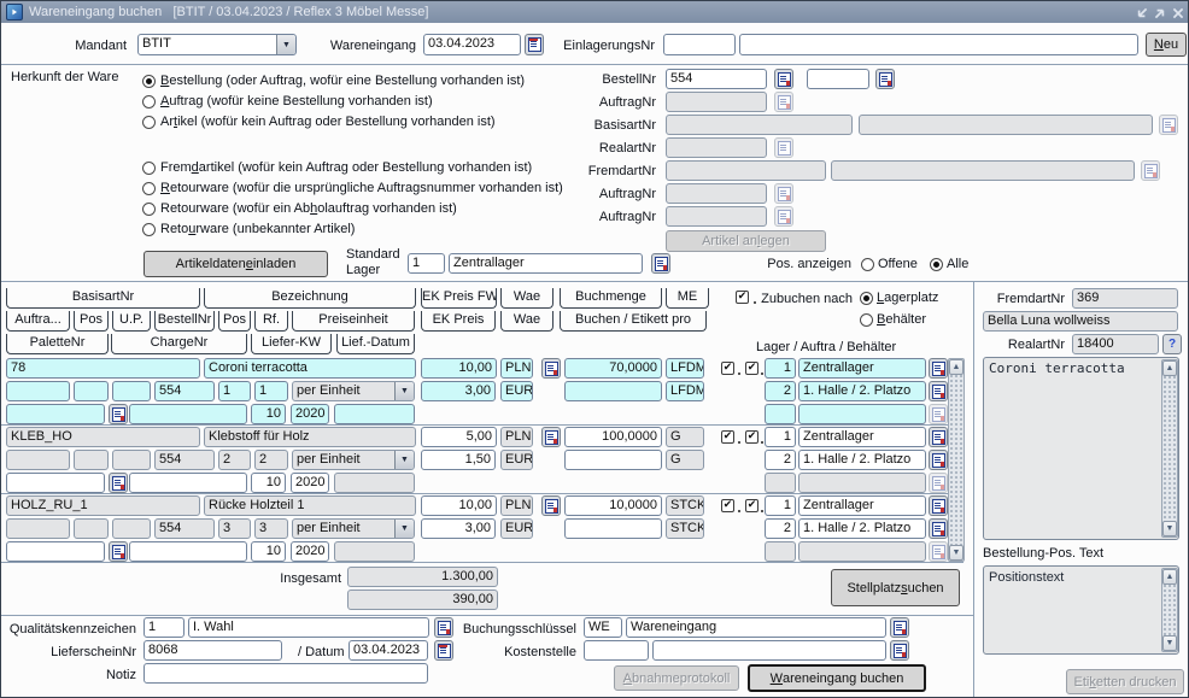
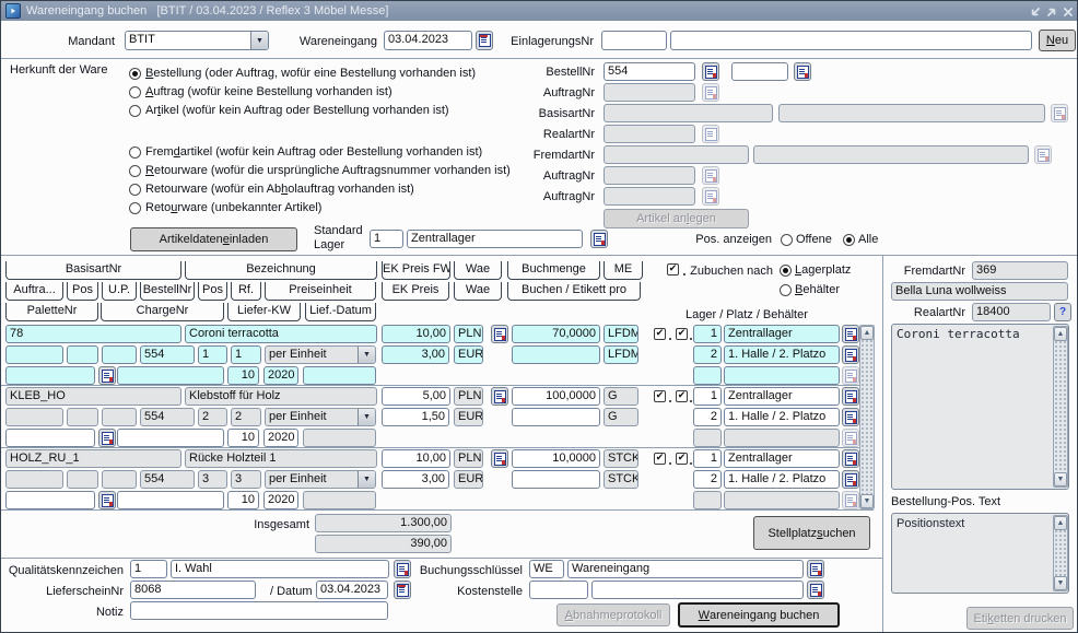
  Wareneingang buchen [BTIT / 03.04.2023 / Reflex 3 Möbel Messe]
  Mandant
  BTIT
  Wareneingang
  03.04.2023
  EinlagerungsNr
  N
  eu
  Herkunft der Ware
  Bestellung (oder Auftrag, wofür eine Bestellung vorhanden ist)
  Auftrag (wofür keine Bestellung vorhanden ist)
  Artikel (wofür kein Auftrag oder Bestellung vorhanden ist)
  Fremdartikel (wofür kein Auftrag oder Bestellung vorhanden ist)
  Retourware (wofür die ursprüngliche Auftragsnummer vorhanden ist)
  Retourware (wofür ein Abholauftrag vorhanden ist)
  Retourware (unbekannter Artikel)
  BestellNr
  554
  AuftragNr
  BasisartNr
  RealartNr
  FremdartNr
  AuftragNr
  AuftragNr
  Artikel an
  l
  egen
  Artikeldaten
  e
  inladen
  Standard
  Lager
  1
  Zentrallager
  Pos. anzeigen
  Offene
  Alle
  BasisartNr
  Bezeichnung
  EK Preis FW
  Wae
  Buchmenge
  ME
  Auftra...
  Pos
  U.P.
  BestellNr
  Pos
  Rf.
  Preiseinheit
  EK Preis
  Wae
  Buchen / Etikett pro
  PaletteNr
  ChargeNr
  Liefer-KW
  Lief.-Datum
  78
  Coroni terracotta
  10,00
  PLN
  70,0000
  LFDM
  1
  Zentrallager
  554
  1
  1
  per Einheit
  3,00
  EUR
  LFDM
  2
  1. Halle / 2. Platzo
  10
  2020
  KLEB_HO
  Klebstoff für Holz
  5,00
  PLN
  100,0000
  G
  1
  Zentrallager
  554
  2
  2
  per Einheit
  1,50
  EUR
  G
  2
  1. Halle / 2. Platzo
  10
  2020
  HOLZ_RU_1
  Rücke Holzteil 1
  10,00
  PLN
  10,0000
  STCK
  1
  Zentrallager
  554
  3
  3
  per Einheit
  3,00
  EUR
  STCK
  2
  1. Halle / 2. Platzo
  10
  2020
  Zubuchen nach
  Lagerplatz
  Behälter
- Lager / Auftra / Behälter
+ Lager / Platz / Behälter
  FremdartNr
  369
  Bella Luna wollweiss
  RealartNr
  18400
  ?
  Coroni terracotta
  Insgesamt
  1.300,00
  390,00
  Stellplatz
  s
  uchen
  Bestellung-Pos. Text
  Positionstext
  Qualitätskennzeichen
  1
  I. Wahl
  LieferscheinNr
  8068
  / Datum
  03.04.2023
  Notiz
  Buchungsschlüssel
  WE
  Wareneingang
  Kostenstelle
  A
  bnahmeprotokoll
  W
  areneingang buchen
  Eti
  k
  etten drucken
